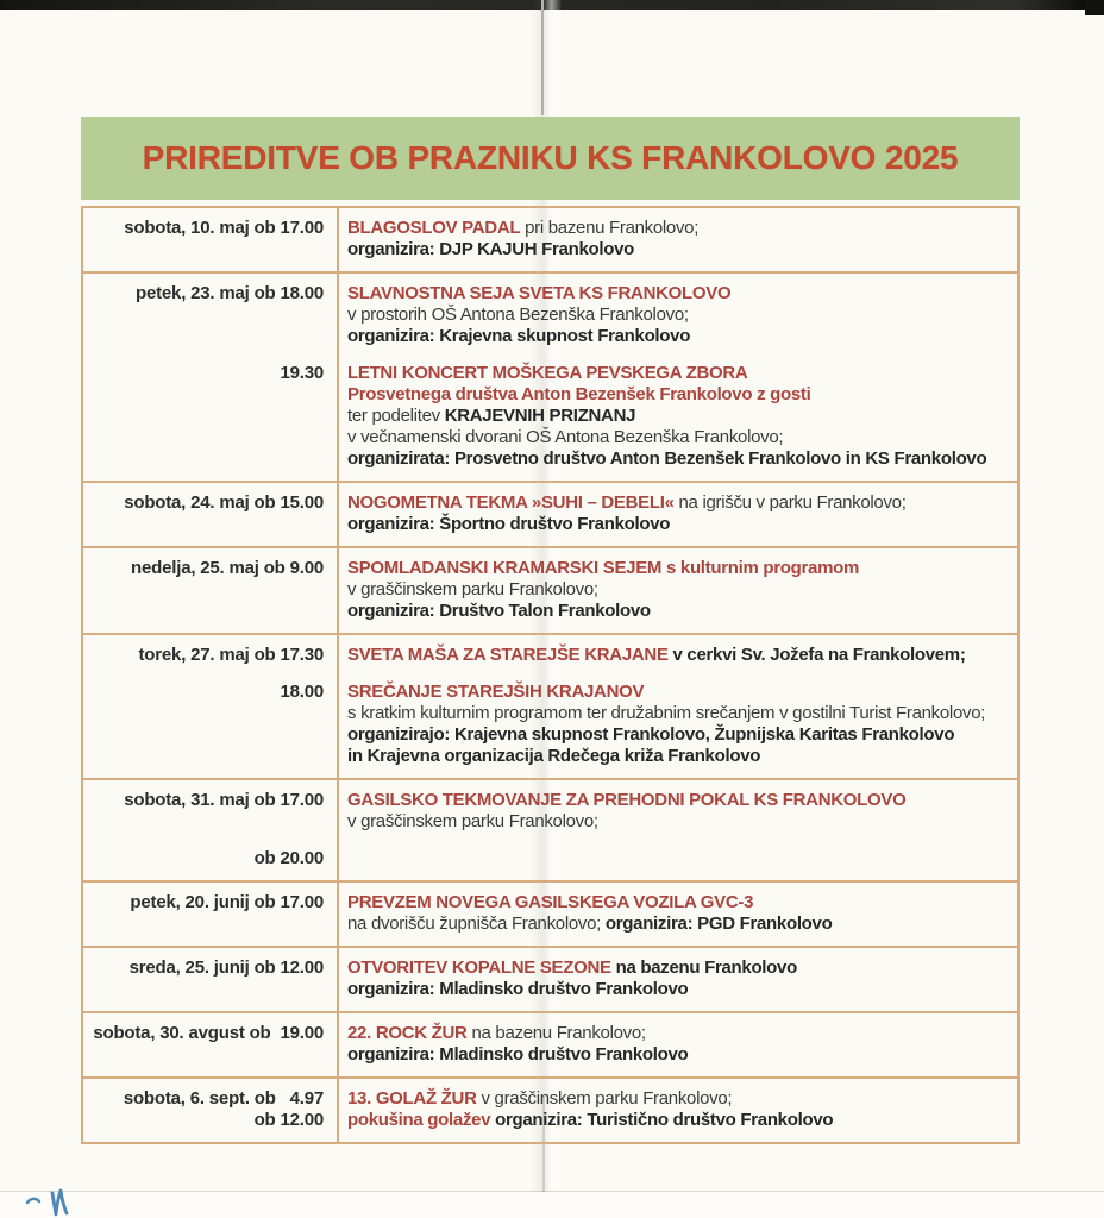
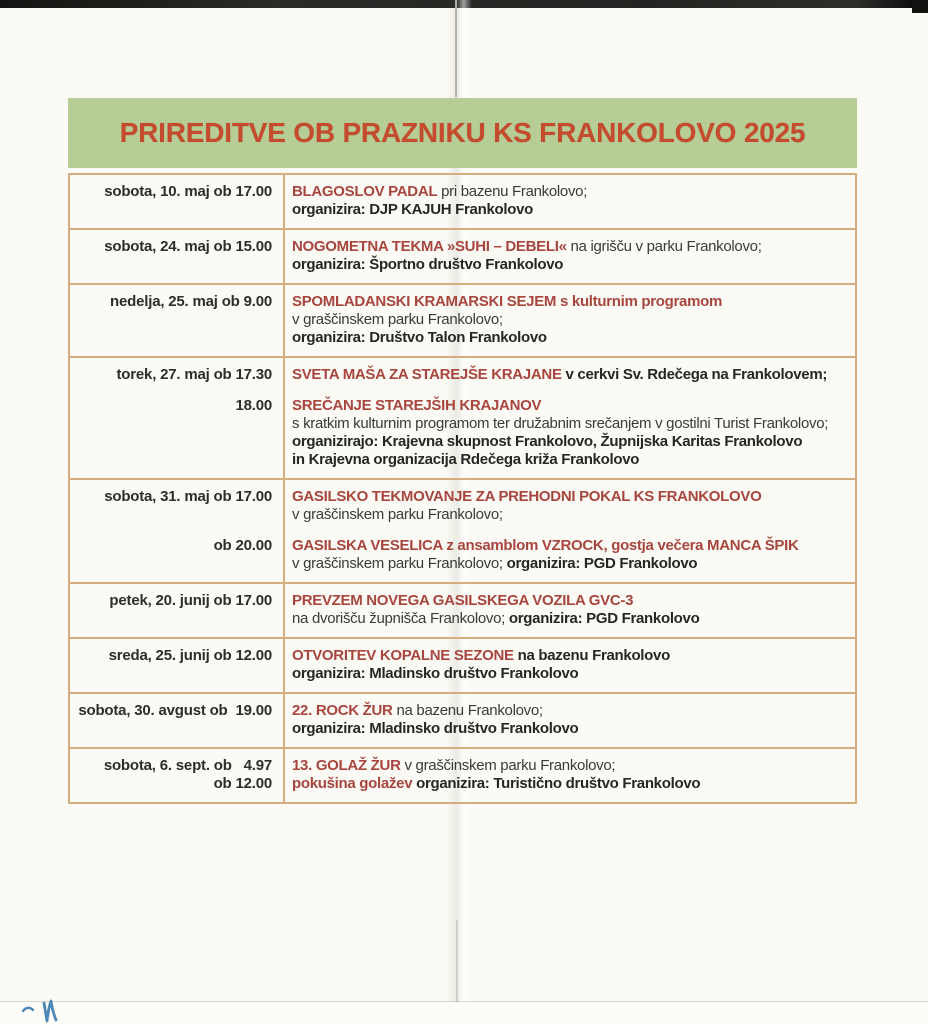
  PRIREDITVE OB PRAZNIKU KS FRANKOLOVO 2025
  sobota, 10. maj ob 17.00
  BLAGOSLOV PADAL pri bazenu Frankolovo;
  organizira: DJP KAJUH Frankolovo
- petek, 23. maj ob 18.00
- SLAVNOSTNA SEJA SVETA KS FRANKOLOVO
- v prostorih OŠ Antona Bezenška Frankolovo;
- organizira: Krajevna skupnost Frankolovo
- 19.30
- LETNI KONCERT MOŠKEGA PEVSKEGA ZBORA
- Prosvetnega društva Anton Bezenšek Frankolovo z gosti
- ter podelitev KRAJEVNIH PRIZNANJ
- v večnamenski dvorani OŠ Antona Bezenška Frankolovo;
- organizirata: Prosvetno društvo Anton Bezenšek Frankolovo in KS Frankolovo
  sobota, 24. maj ob 15.00
  NOGOMETNA TEKMA »SUHI – DEBELI« na igrišču v parku Frankolovo;
  organizira: Športno društvo Frankolovo
  nedelja, 25. maj ob 9.00
  SPOMLADANSKI KRAMARSKI SEJEM s kulturnim programom
  v graščinskem parku Frankolovo;
  organizira: Društvo Talon Frankolovo
  torek, 27. maj ob 17.30
- SVETA MAŠA ZA STAREJŠE KRAJANE v cerkvi Sv. Jožefa na Frankolovem;
+ SVETA MAŠA ZA STAREJŠE KRAJANE v cerkvi Sv. Rdečega na Frankolovem;
  18.00
  SREČANJE STAREJŠIH KRAJANOV
  s kratkim kulturnim programom ter družabnim srečanjem v gostilni Turist Frankolovo;
  organizirajo: Krajevna skupnost Frankolovo, Župnijska Karitas Frankolovo
  in Krajevna organizacija Rdečega križa Frankolovo
  sobota, 31. maj ob 17.00
  GASILSKO TEKMOVANJE ZA PREHODNI POKAL KS FRANKOLOVO
  v graščinskem parku Frankolovo;
  ob 20.00
+ GASILSKA VESELICA z ansamblom VZROCK, gostja večera MANCA ŠPIK
+ v graščinskem parku Frankolovo; organizira: PGD Frankolovo
  petek, 20. junij ob 17.00
  PREVZEM NOVEGA GASILSKEGA VOZILA GVC-3
  na dvorišču župnišča Frankolovo; organizira: PGD Frankolovo
  sreda, 25. junij ob 12.00
  OTVORITEV KOPALNE SEZONE na bazenu Frankolovo
  organizira: Mladinsko društvo Frankolovo
  sobota, 30. avgust ob 19.00
  22. ROCK ŽUR na bazenu Frankolovo;
  organizira: Mladinsko društvo Frankolovo
  sobota, 6. sept. ob 4.97
  ob 12.00
  13. GOLAŽ ŽUR v graščinskem parku Frankolovo;
  pokušina golažev organizira: Turistično društvo Frankolovo
